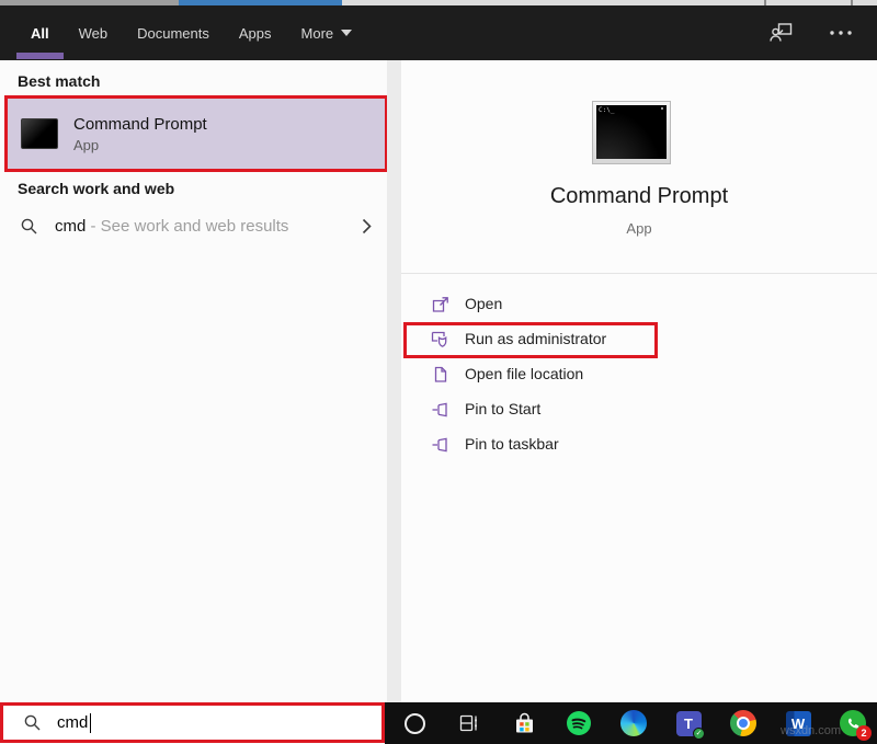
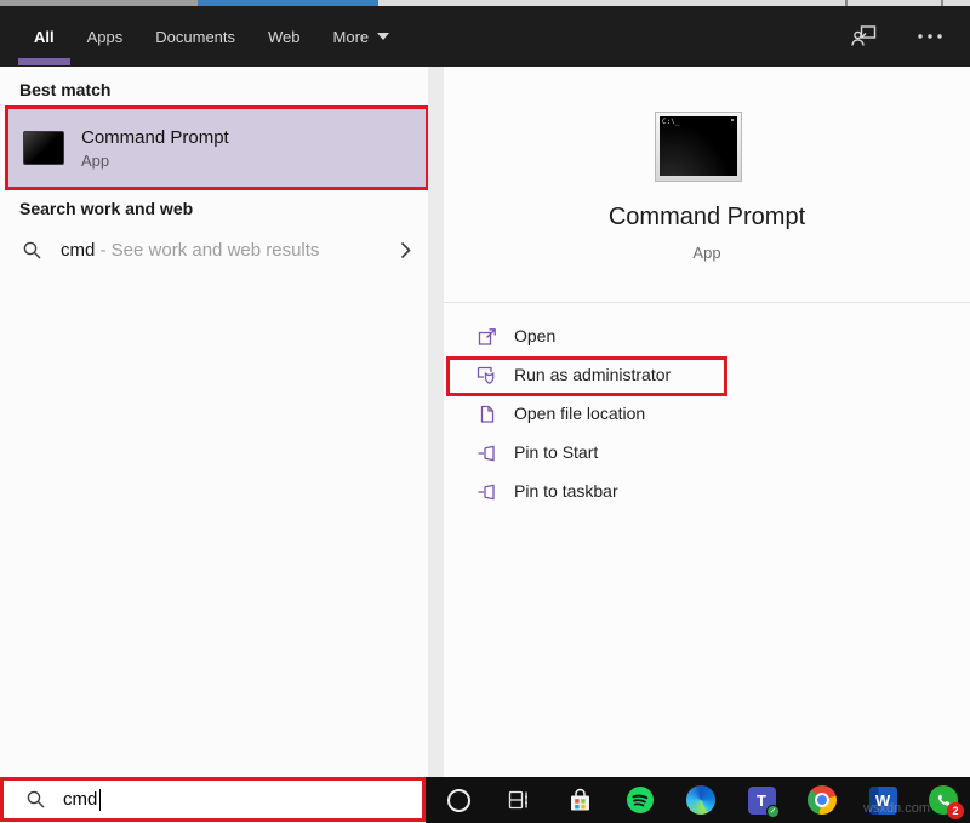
  All
- Web
+ Apps
  Documents
- Apps
+ Web
  More
  Best match
  Command Prompt
  App
  Search work and web
  cmd - See work and web results
  Command Prompt
  App
  Open
  Run as administrator
  Open file location
  Pin to Start
  Pin to taskbar
  cmd
  T
  W
  2
  wsxdn.com
